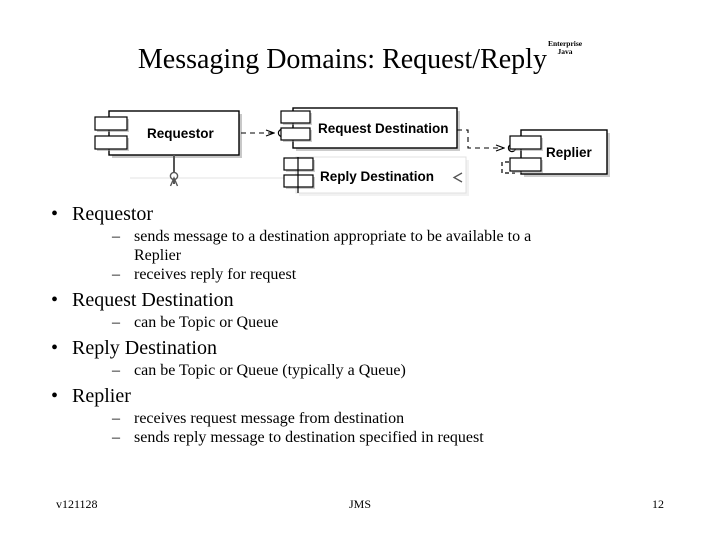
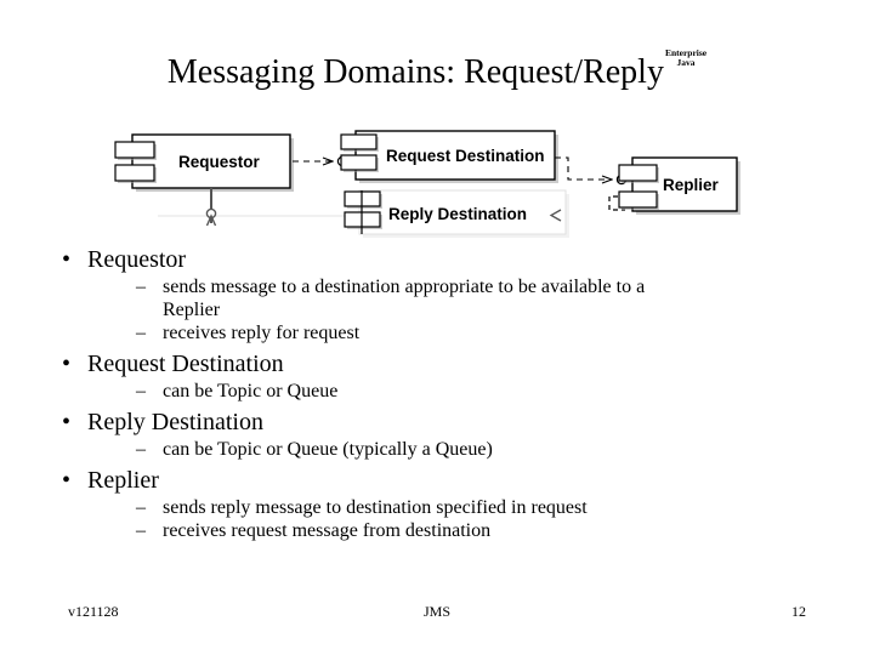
  Messaging Domains: Request/Reply
  Enterprise
  Java
  Requestor
  Request Destination
  Reply Destination
  Replier
  •
  Requestor
  –
  sends message to a destination appropriate to be available to a
  Replier
  –
  receives reply for request
  •
  Request Destination
  –
  can be Topic or Queue
  •
  Reply Destination
  –
  can be Topic or Queue (typically a Queue)
  •
  Replier
  –
- receives request message from destination
+ sends reply message to destination specified in request
  –
- sends reply message to destination specified in request
+ receives request message from destination
  v121128
  JMS
  12
